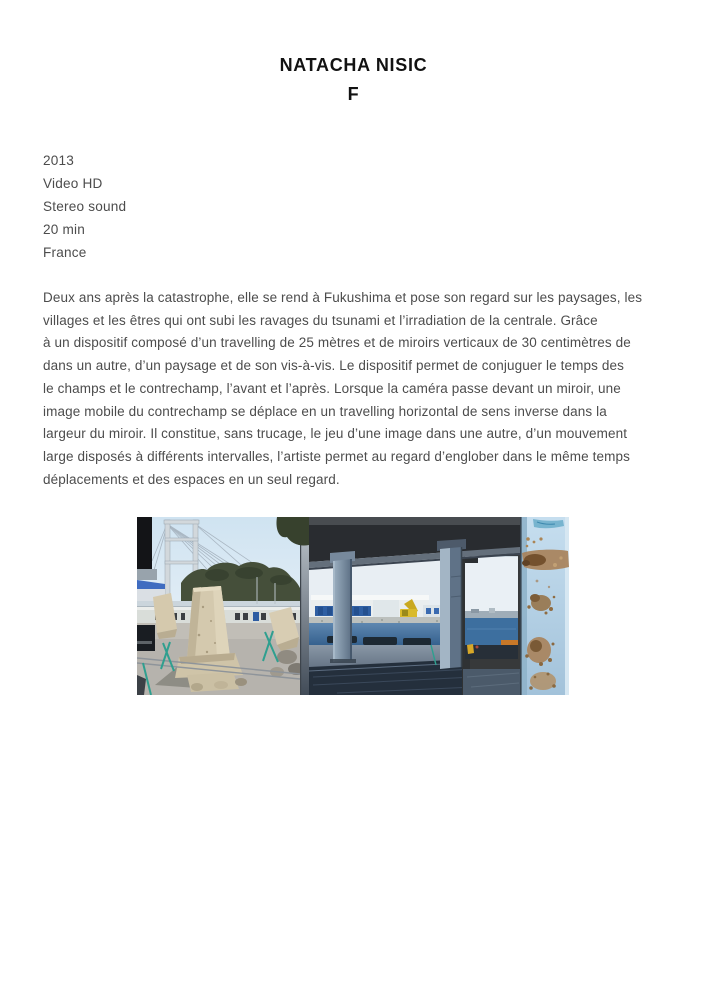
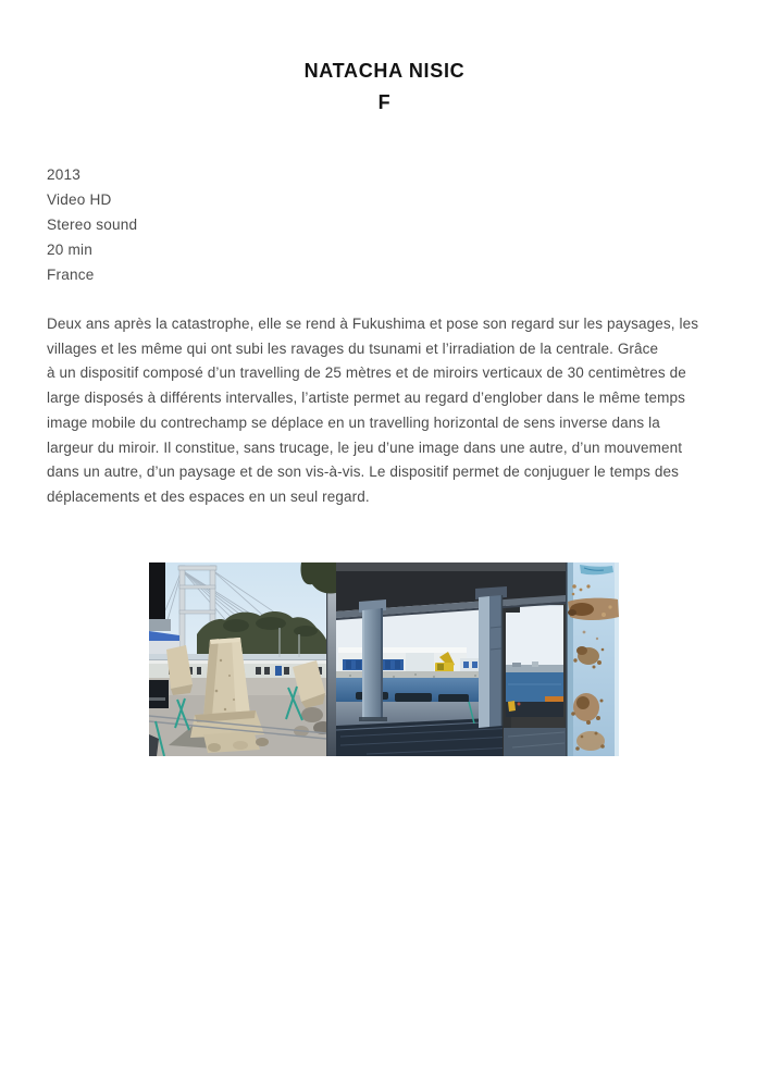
  NATACHA NISIC
  F
  2013
  Video HD
  Stereo sound
  20 min
  France
  Deux ans après la catastrophe, elle se rend à Fukushima et pose son regard sur les paysages, les
- villages et les êtres qui ont subi les ravages du tsunami et l’irradiation de la centrale. Grâce
+ villages et les même qui ont subi les ravages du tsunami et l’irradiation de la centrale. Grâce
  à un dispositif composé d’un travelling de 25 mètres et de miroirs verticaux de 30 centimètres de
- dans un autre, d’un paysage et de son vis-à-vis. Le dispositif permet de conjuguer le temps des
+ large disposés à différents intervalles, l’artiste permet au regard d’englober dans le même temps
- le champs et le contrechamp, l’avant et l’après. Lorsque la caméra passe devant un miroir, une
  image mobile du contrechamp se déplace en un travelling horizontal de sens inverse dans la
  largeur du miroir. Il constitue, sans trucage, le jeu d’une image dans une autre, d’un mouvement
- large disposés à différents intervalles, l’artiste permet au regard d’englober dans le même temps
+ dans un autre, d’un paysage et de son vis-à-vis. Le dispositif permet de conjuguer le temps des
  déplacements et des espaces en un seul regard.
